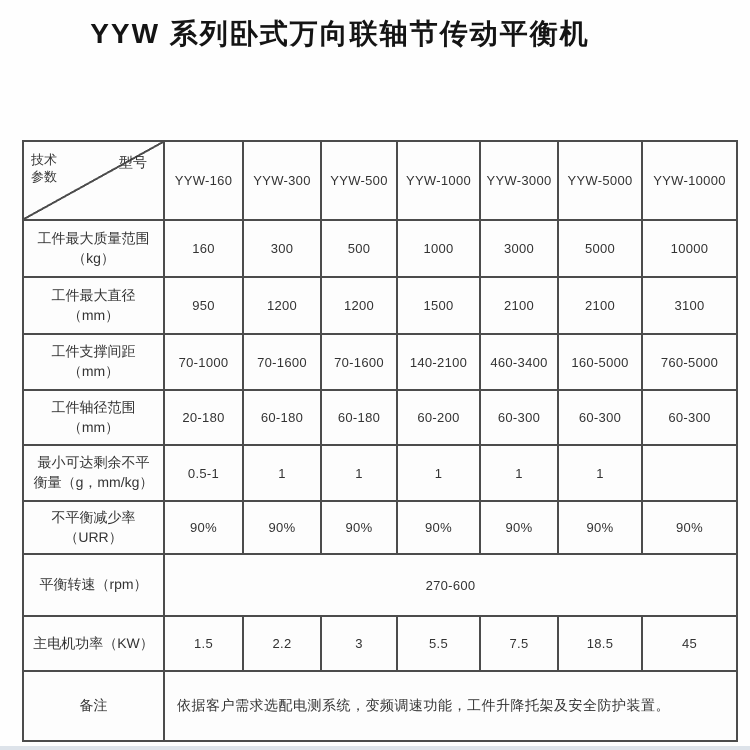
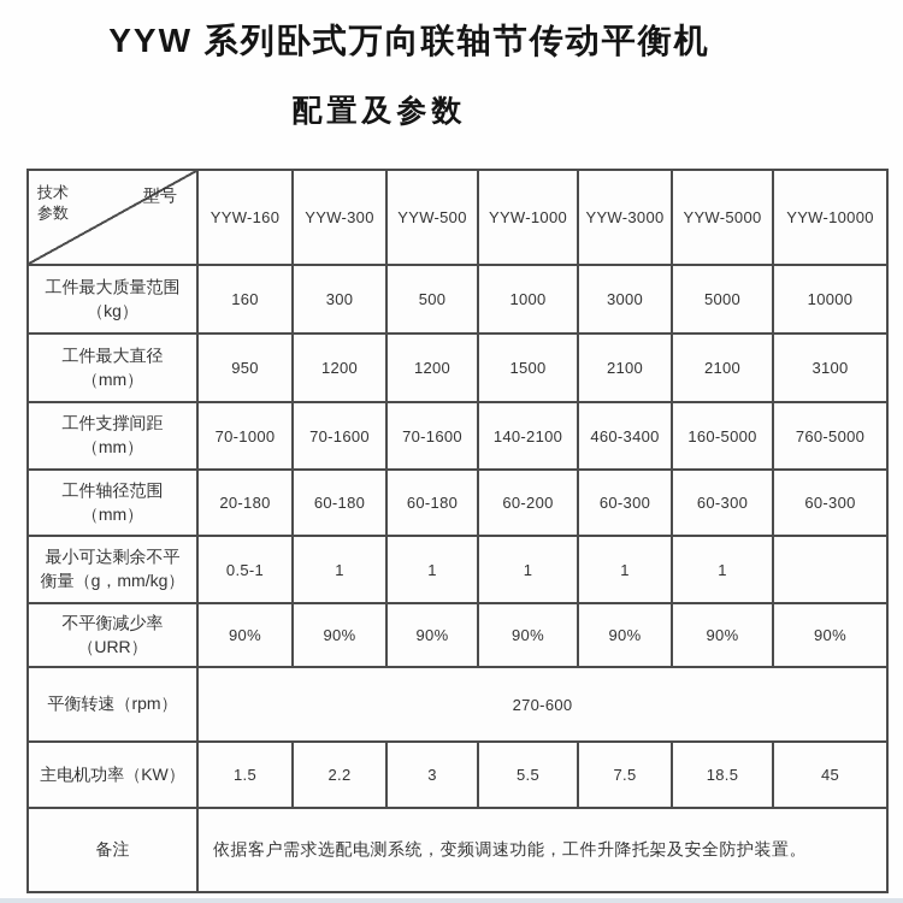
  YYW 系列卧式万向联轴节传动平衡机
+ 配置及参数
  型号 技术参数	YYW-160	YYW-300	YYW-500	YYW-1000	YYW-3000	YYW-5000	YYW-10000
  工件最大质量范围 （kg）	160	300	500	1000	3000	5000	10000
  工件最大直径 （mm）	950	1200	1200	1500	2100	2100	3100
  工件支撑间距 （mm）	70-1000	70-1600	70-1600	140-2100	460-3400	160-5000	760-5000
  工件轴径范围 （mm）	20-180	60-180	60-180	60-200	60-300	60-300	60-300
  最小可达剩余不平 衡量（g，mm/kg）	0.5-1	1	1	1	1	1
  不平衡减少率 （URR）	90%	90%	90%	90%	90%	90%	90%
  平衡转速（rpm）	270-600
  主电机功率（KW）	1.5	2.2	3	5.5	7.5	18.5	45
  备注	依据客户需求选配电测系统，变频调速功能，工件升降托架及安全防护装置。
